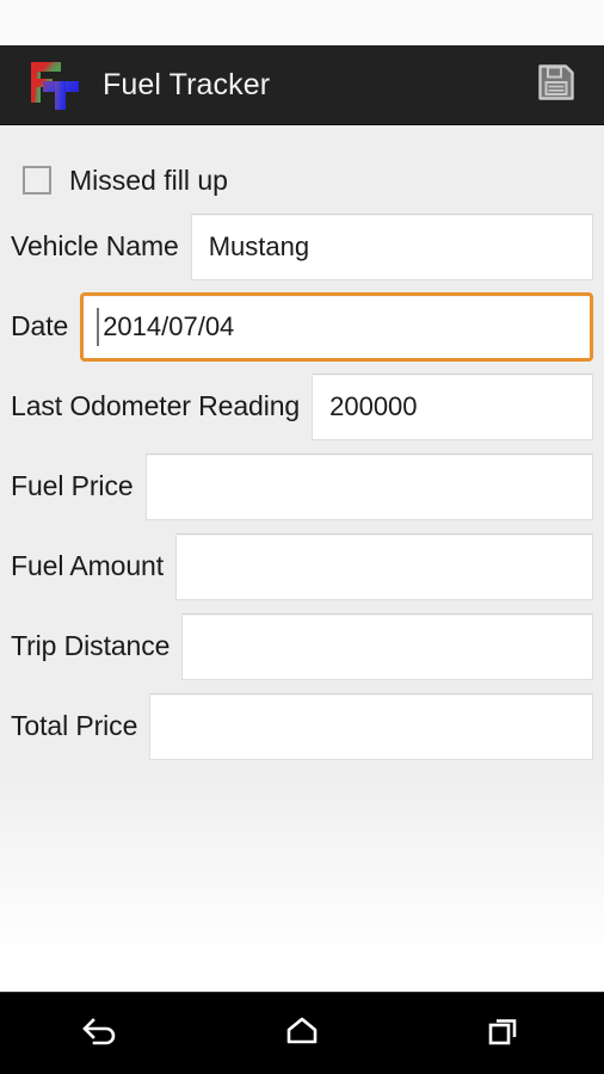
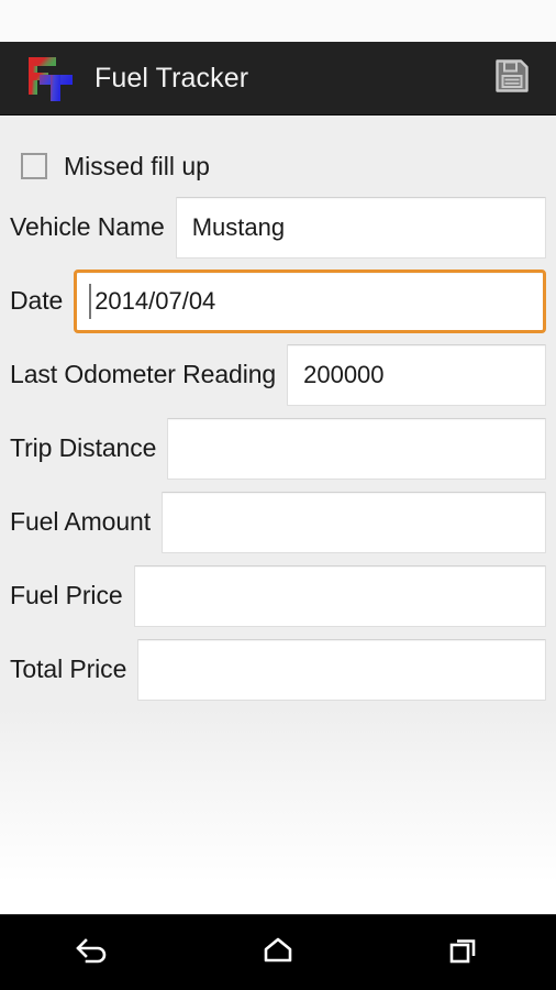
  Fuel Tracker
  Missed fill up
  Vehicle Name
  Mustang
  Date
  2014/07/04
  Last Odometer Reading
  200000
- Fuel Price
+ Trip Distance
  Fuel Amount
- Trip Distance
+ Fuel Price
  Total Price
